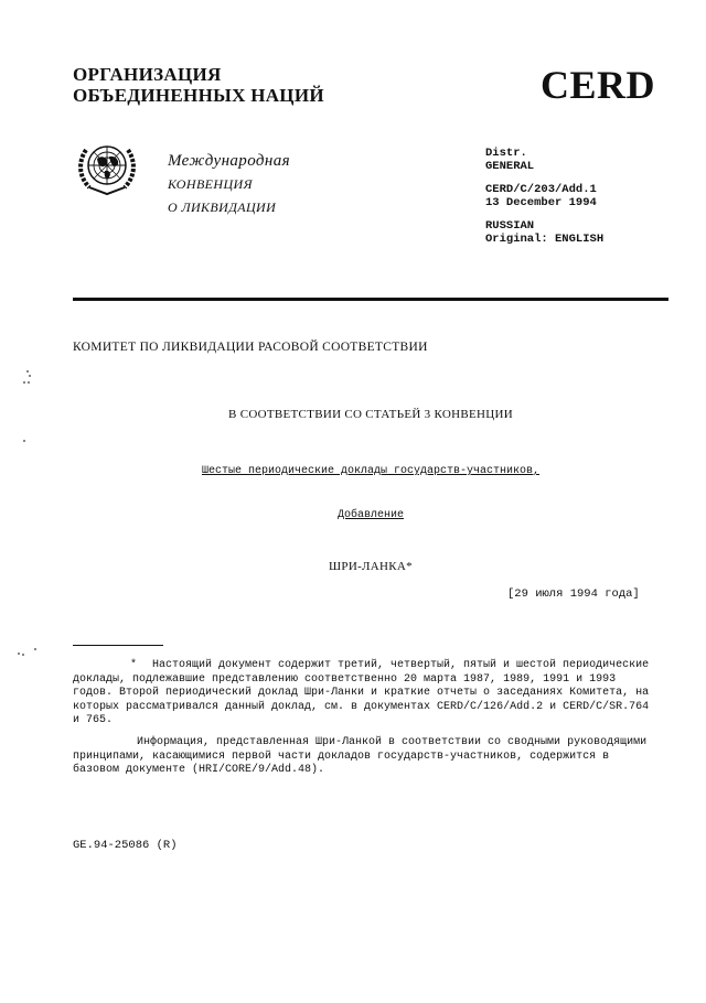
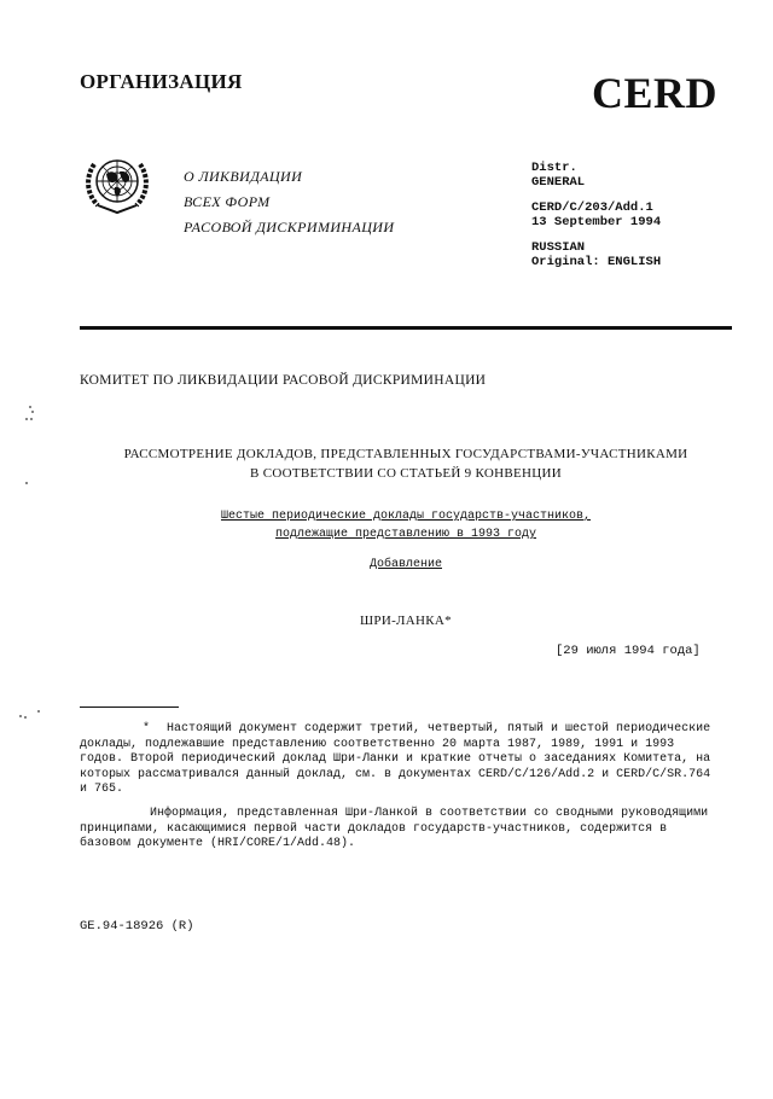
  ОРГАНИЗАЦИЯ
- ОБЪЕДИНЕННЫХ НАЦИЙ
  CERD
- Международная
- КОНВЕНЦИЯ
  О ЛИКВИДАЦИИ
+ ВСЕХ ФОРМ
+ РАСОВОЙ ДИСКРИМИНАЦИИ
  Distr.
  GENERAL
  CERD/C/203/Add.1
- 13 December 1994
+ 13 September 1994
  RUSSIAN
  Original: ENGLISH
- КОМИТЕТ ПО ЛИКВИДАЦИИ РАСОВОЙ СООТВЕТСТВИИ
+ КОМИТЕТ ПО ЛИКВИДАЦИИ РАСОВОЙ ДИСКРИМИНАЦИИ
+ РАССМОТРЕНИЕ ДОКЛАДОВ, ПРЕДСТАВЛЕННЫХ ГОСУДАРСТВАМИ-УЧАСТНИКАМИ
- В СООТВЕТСТВИИ СО СТАТЬЕЙ 3 КОНВЕНЦИИ
+ В СООТВЕТСТВИИ СО СТАТЬЕЙ 9 КОНВЕНЦИИ
  Шестые периодические доклады государств-участников,
+ подлежащие представлению в 1993 году
  Добавление
  ШРИ-ЛАНКА*
  [29 июля 1994 года]
  * Настоящий документ содержит третий, четвертый, пятый и шестой периодические доклады, подлежавшие представлению соответственно 20 марта 1987, 1989, 1991 и 1993 годов. Второй периодический доклад Шри-Ланки и краткие отчеты о заседаниях Комитета, на которых рассматривался данный доклад, см. в документах CERD/C/126/Add.2 и CERD/C/SR.764 и 765.
- Информация, представленная Шри-Ланкой в соответствии со сводными руководящими принципами, касающимися первой части докладов государств-участников, содержится в базовом документе (HRI/CORE/9/Add.48).
+ Информация, представленная Шри-Ланкой в соответствии со сводными руководящими принципами, касающимися первой части докладов государств-участников, содержится в базовом документе (HRI/CORE/1/Add.48).
- GE.94-25086 (R)
+ GE.94-18926 (R)
